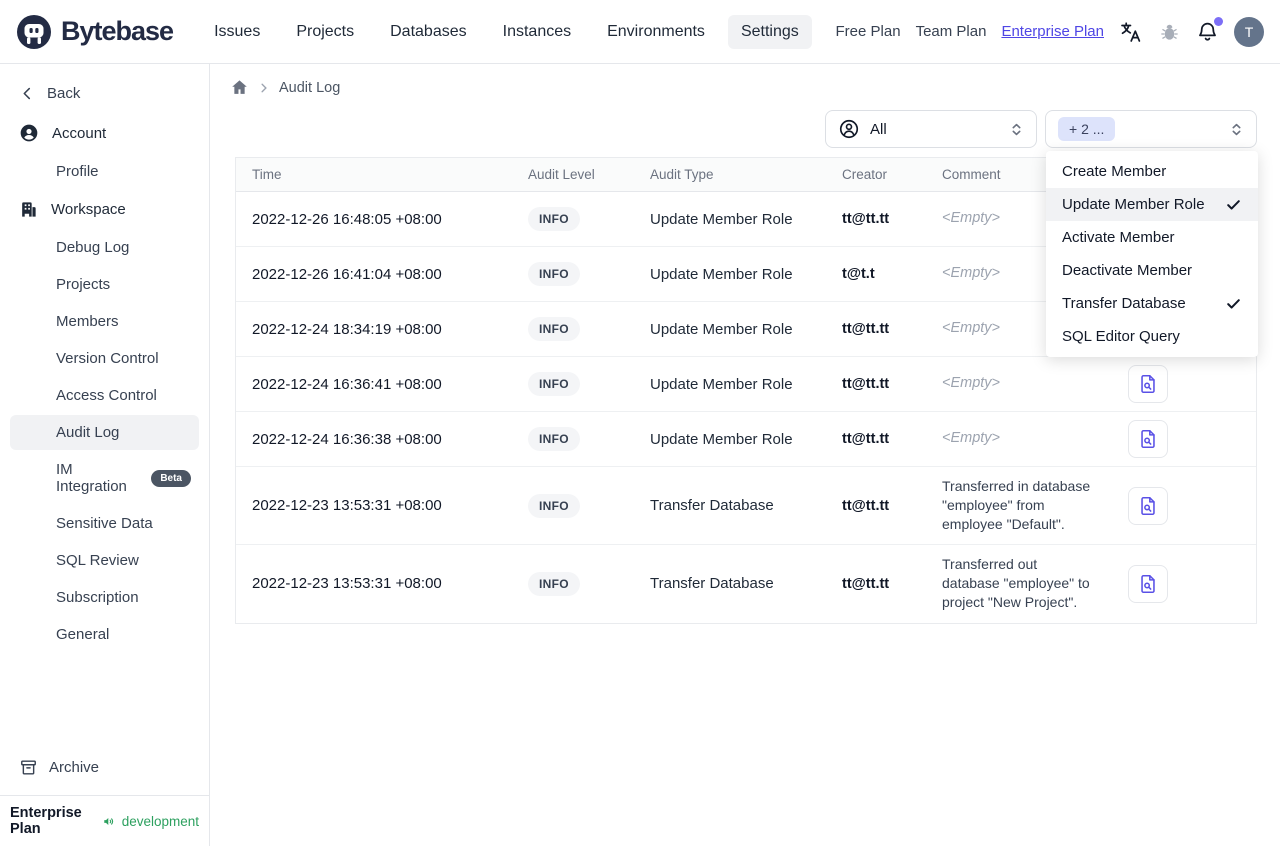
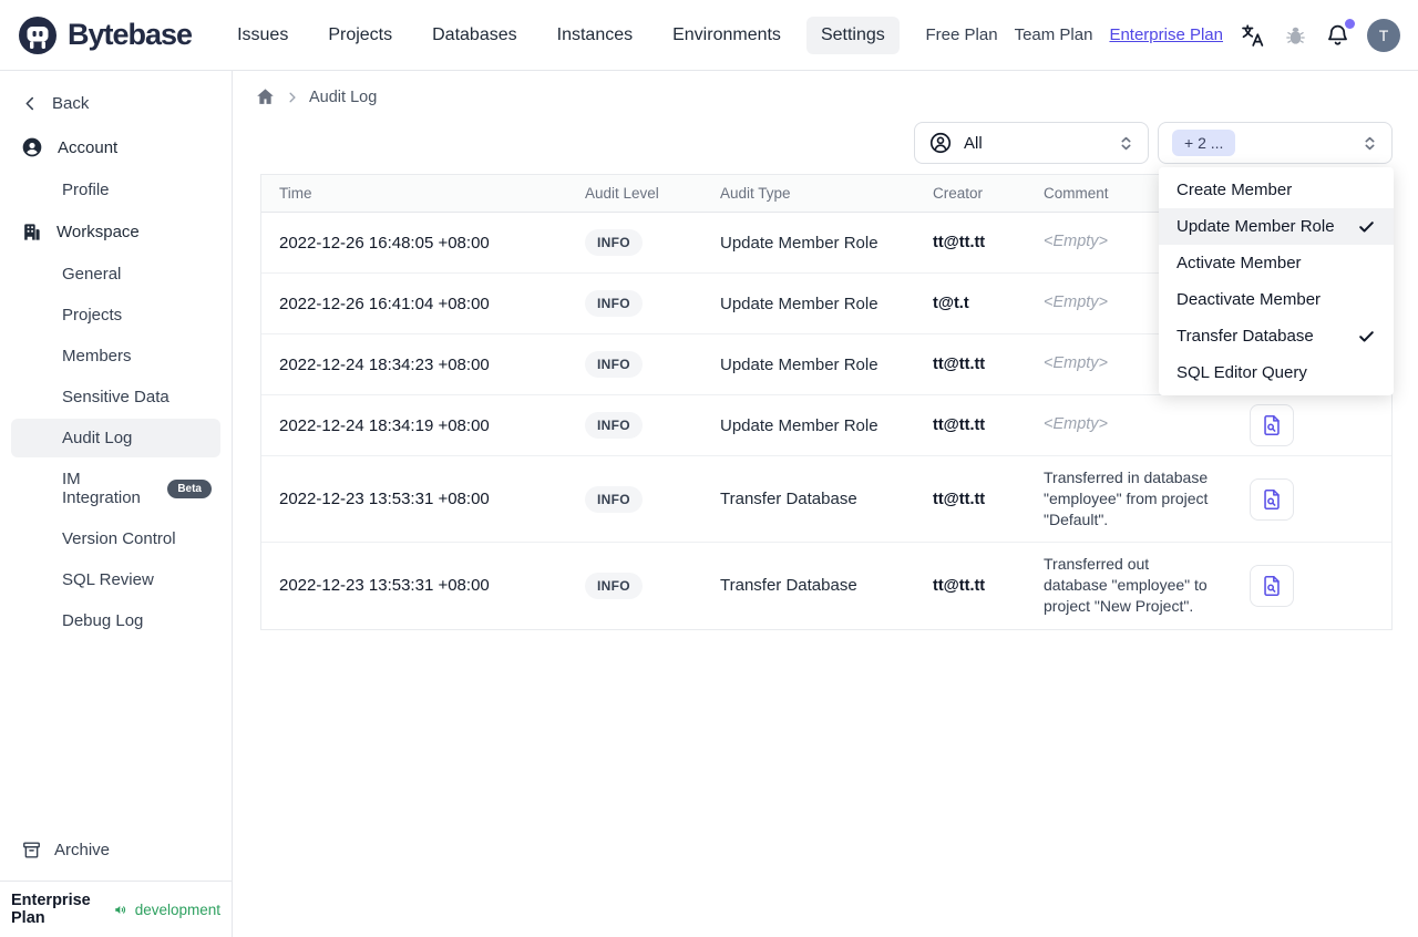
  Bytebase
  Issues
  Projects
  Databases
  Instances
  Environments
  Settings
  Free Plan
  Team Plan
  Enterprise Plan
  T
  Back
  Account
  Profile
  Workspace
- Debug Log
+ General
  Projects
  Members
- Version Control
+ Sensitive Data
- Access Control
  Audit Log
  IM Integration
  Beta
- Sensitive Data
+ Version Control
  SQL Review
- Subscription
- General
+ Debug Log
  Archive
  Enterprise Plan
  development
  Audit Log
  All
  + 2 ...
  Create Member
  Update Member Role
  Activate Member
  Deactivate Member
  Transfer Database
  SQL Editor Query
  Time	Audit Level	Audit Type	Creator	Comment
  2022-12-26 16:48:05 +08:00	INFO	Update Member Role	tt@tt.tt	<Empty>
  2022-12-26 16:41:04 +08:00	INFO	Update Member Role	t@t.t	<Empty>
+ 2022-12-24 18:34:23 +08:00	INFO	Update Member Role	tt@tt.tt	<Empty>
  2022-12-24 18:34:19 +08:00	INFO	Update Member Role	tt@tt.tt	<Empty>
- 2022-12-24 16:36:41 +08:00	INFO	Update Member Role	tt@tt.tt	<Empty>
- 2022-12-24 16:36:38 +08:00	INFO	Update Member Role	tt@tt.tt	<Empty>
- 2022-12-23 13:53:31 +08:00	INFO	Transfer Database	tt@tt.tt	Transferred in database "employee" from employee "Default".
+ 2022-12-23 13:53:31 +08:00	INFO	Transfer Database	tt@tt.tt	Transferred in database "employee" from project "Default".
  2022-12-23 13:53:31 +08:00	INFO	Transfer Database	tt@tt.tt	Transferred out database "employee" to project "New Project".
